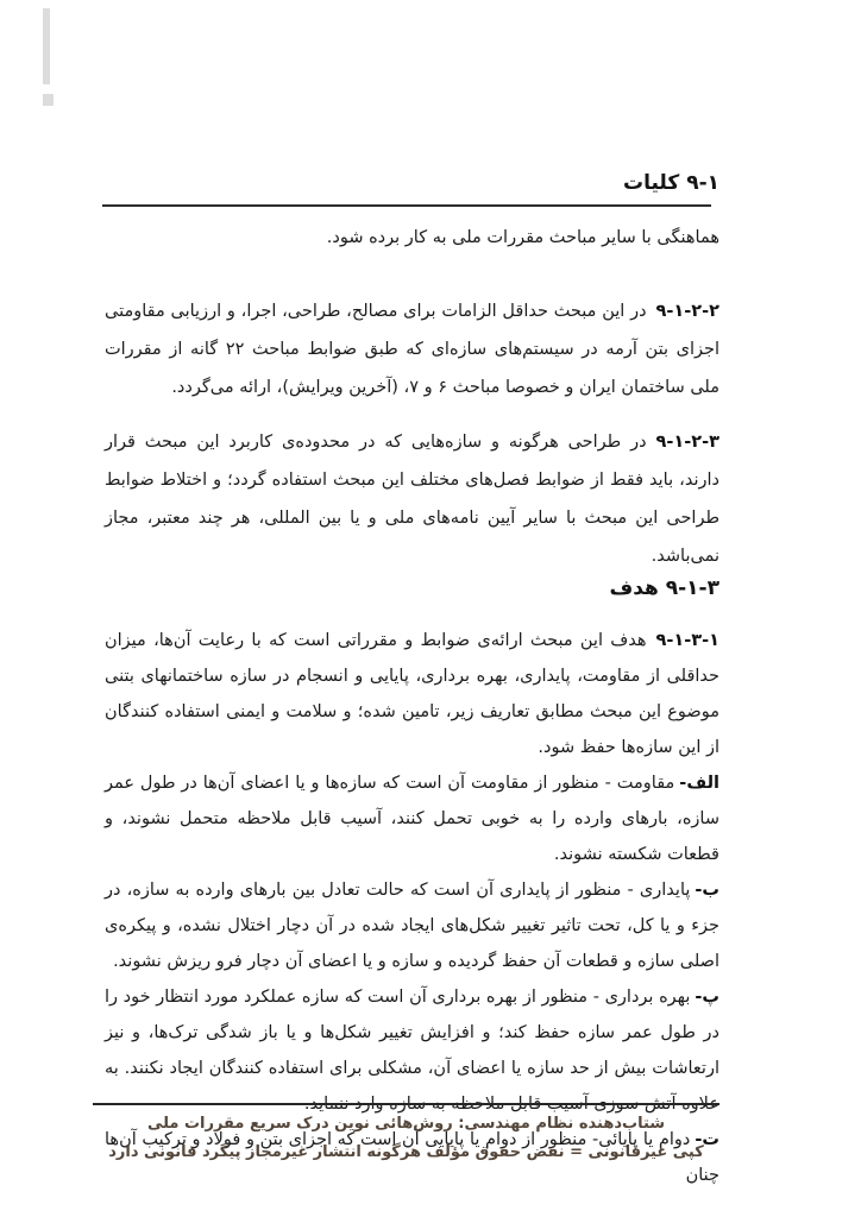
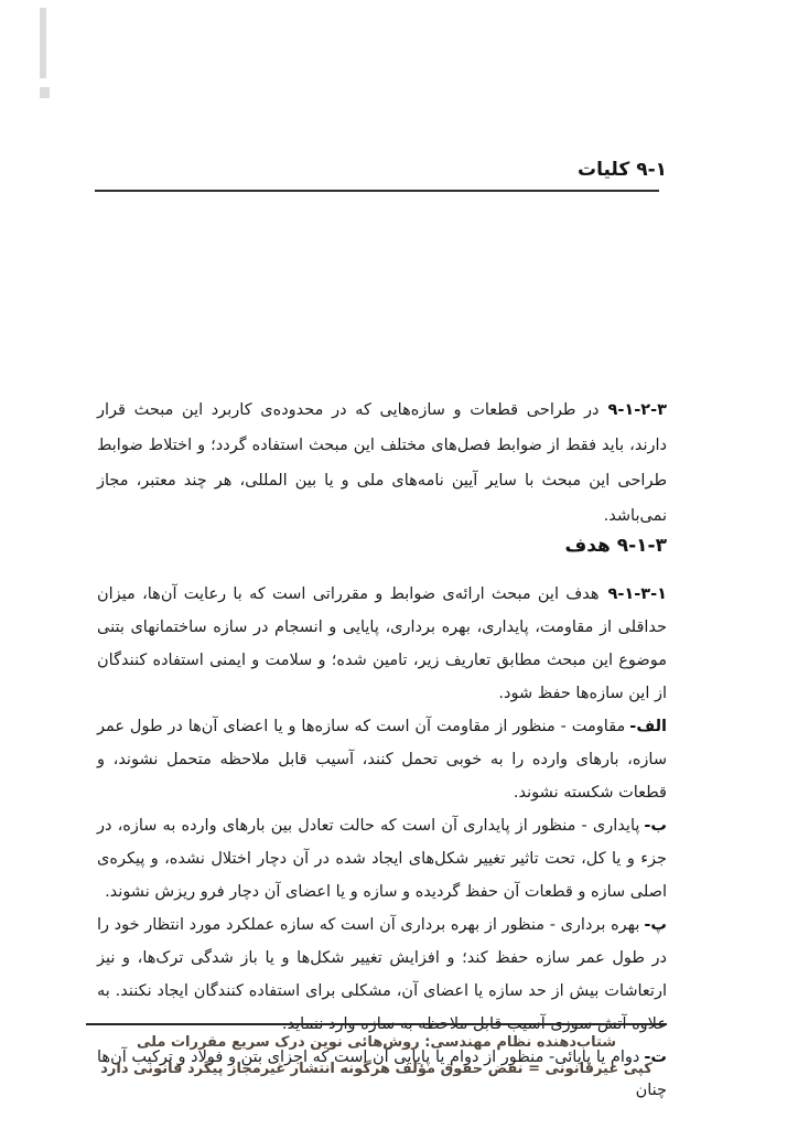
  ۹-۱ کلیات
- هماهنگی با سایر مباحث مقررات ملی به کار برده شود.
- ۹-۱-۲-۲در این مبحث حداقل الزامات برای مصالح، طراحی، اجرا، و ارزیابی مقاومتی اجزای بتن آرمه در سیستم‌های سازه‌ای که طبق ضوابط مباحث ۲۲ گانه از مقررات ملی ساختمان ایران و خصوصا مباحث ۶ و ۷، (آخرین ویرایش)، ارائه می‌گردد.
- ۹-۱-۲-۳در طراحی هرگونه و سازه‌هایی که در محدوده‌ی کاربرد این مبحث قرار دارند، باید فقط از ضوابط فصل‌های مختلف این مبحث استفاده گردد؛ و اختلاط ضوابط طراحی این مبحث با سایر آیین نامه‌های ملی و یا بین المللی، هر چند معتبر، مجاز نمی‌باشد.
+ ۹-۱-۲-۳در طراحی قطعات و سازه‌هایی که در محدوده‌ی کاربرد این مبحث قرار دارند، باید فقط از ضوابط فصل‌های مختلف این مبحث استفاده گردد؛ و اختلاط ضوابط طراحی این مبحث با سایر آیین نامه‌های ملی و یا بین المللی، هر چند معتبر، مجاز نمی‌باشد.
  ۹-۱-۳ هدف
  ۹-۱-۳-۱هدف این مبحث ارائه‌ی ضوابط و مقرراتی است که با رعایت آن‌ها، میزان حداقلی از مقاومت، پایداری، بهره برداری، پایایی و انسجام در سازه ساختمانهای بتنی موضوع این مبحث مطابق تعاریف زیر، تامین شده؛ و سلامت و ایمنی استفاده کنندگان از این سازه‌ها حفظ شود.
  الف-مقاومت - منظور از مقاومت آن است که سازه‌ها و یا اعضای آن‌ها در طول عمر سازه، بارهای وارده را به خوبی تحمل کنند، آسیب قابل ملاحظه متحمل نشوند، و قطعات شکسته نشوند.
  ب-پایداری - منظور از پایداری آن است که حالت تعادل بین بارهای وارده به سازه، در جزء و یا کل، تحت تاثیر تغییر شکل‌های ایجاد شده در آن دچار اختلال نشده، و پیکره‌ی اصلی سازه و قطعات آن حفظ گردیده و سازه و یا اعضای آن دچار فرو ریزش نشوند.
  پ-بهره برداری - منظور از بهره برداری آن است که سازه عملکرد مورد انتظار خود را در طول عمر سازه حفظ کند؛ و افزایش تغییر شکل‌ها و یا باز شدگی ترک‌ها، و نیز ارتعاشات بیش از حد سازه یا اعضای آن، مشکلی برای استفاده کنندگان ایجاد نکنند. به
  ت-دوام یا پایائی- منظور از دوام یا پایایی آن است که اجزای بتن و فولاد و ترکیب آن‌ها چنان
  شتاب‌دهنده نظام مهندسی: روش‌هائی نوین درک سریع مقررات ملی
  کپی غیرقانونی = نقض حقوق مؤلف هرگونه انتشار غیرمجاز پیگرد قانونی دارد
